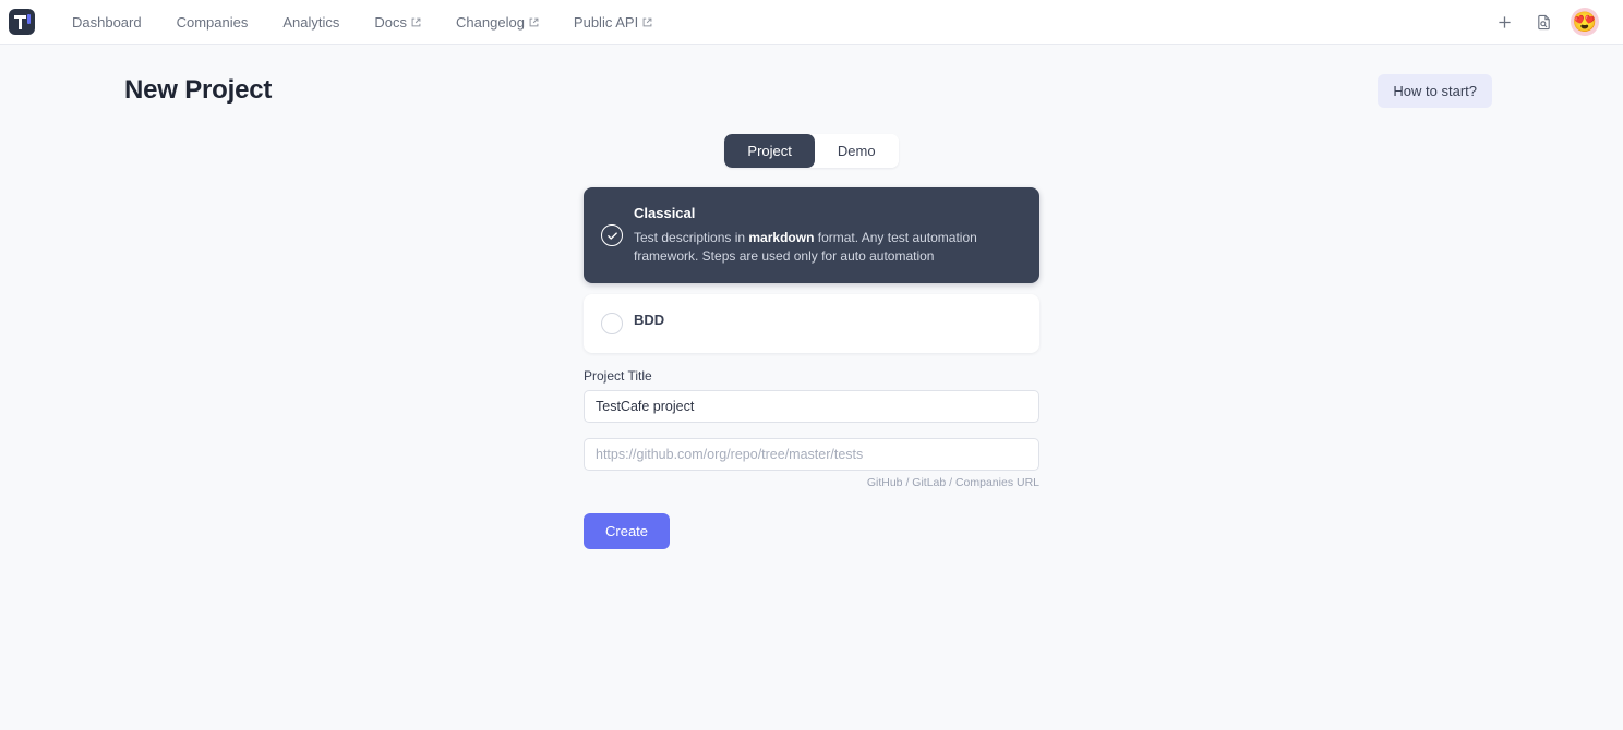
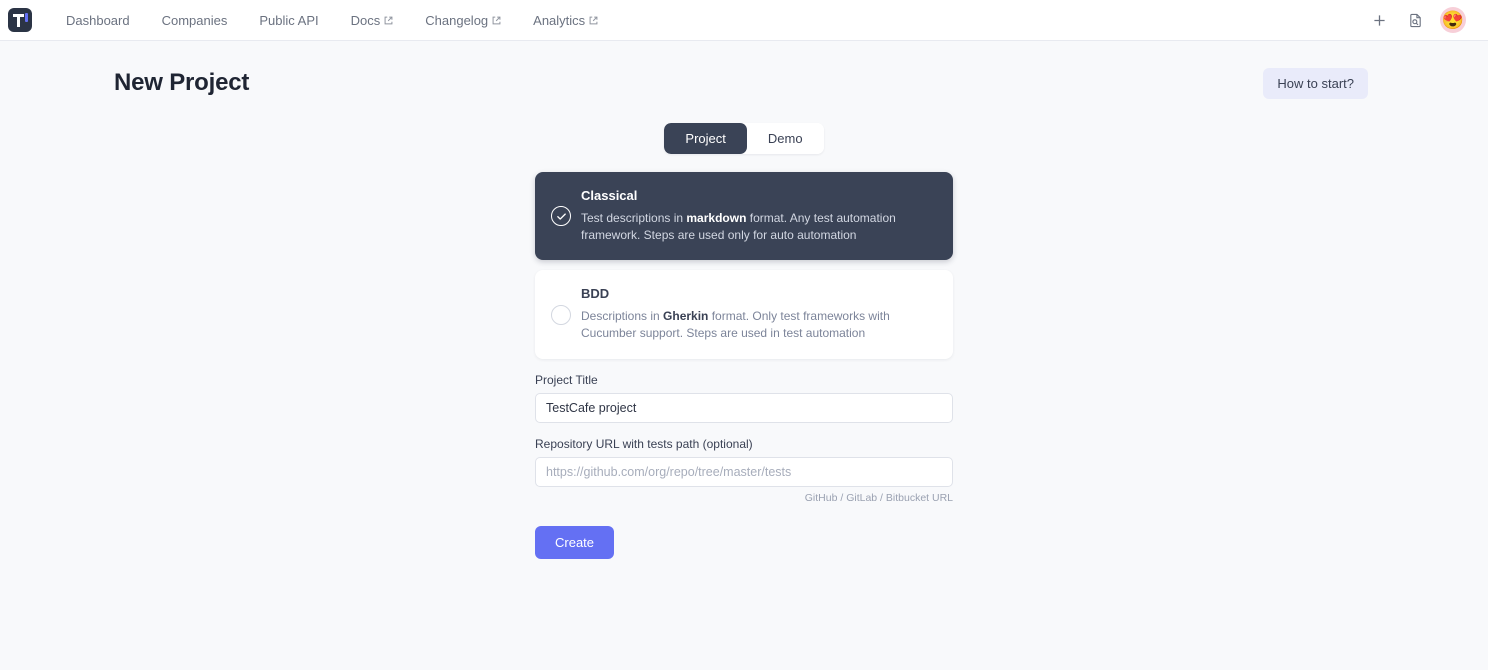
  Dashboard
  Companies
- Analytics
+ Public API
  Docs
  Changelog
- Public API
+ Analytics
  😍
  New Project
  How to start?
  Project
  Demo
  Classical
  Test descriptions in markdown format. Any test automation framework. Steps are used only for auto automation
  BDD
+ Descriptions in Gherkin format. Only test frameworks with Cucumber support. Steps are used in test automation
  Project Title
  TestCafe project
+ Repository URL with tests path (optional)
  https://github.com/org/repo/tree/master/tests
- GitHub / GitLab / Companies URL
+ GitHub / GitLab / Bitbucket URL
  Create
